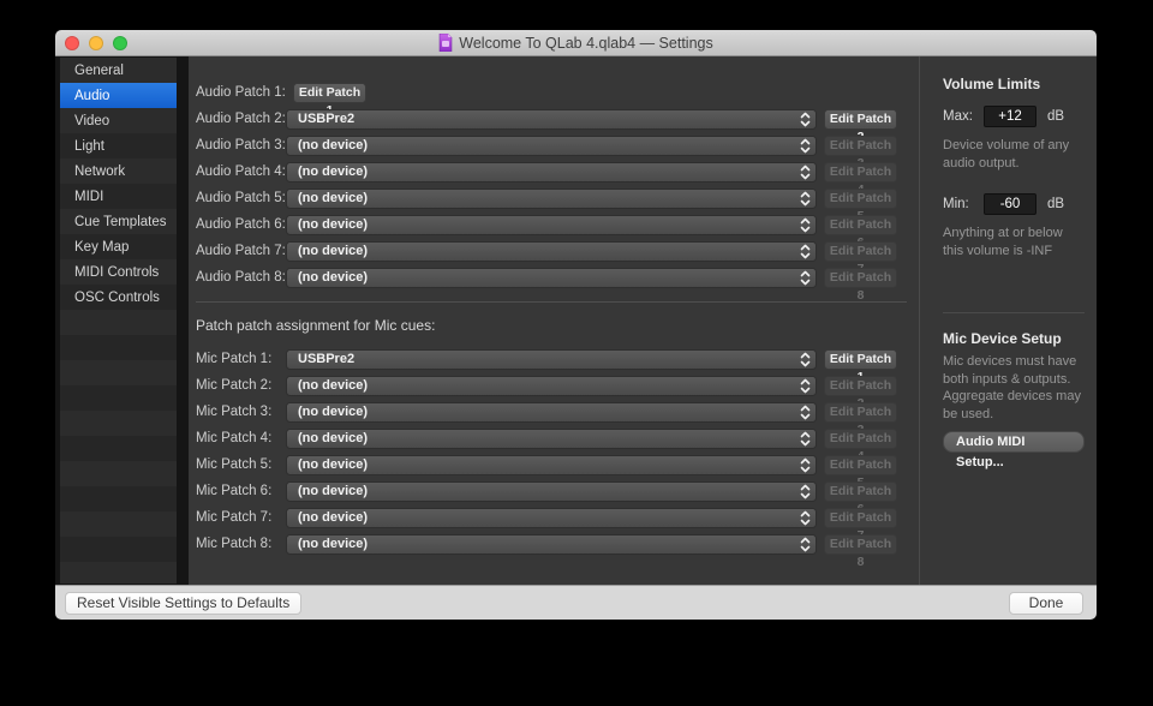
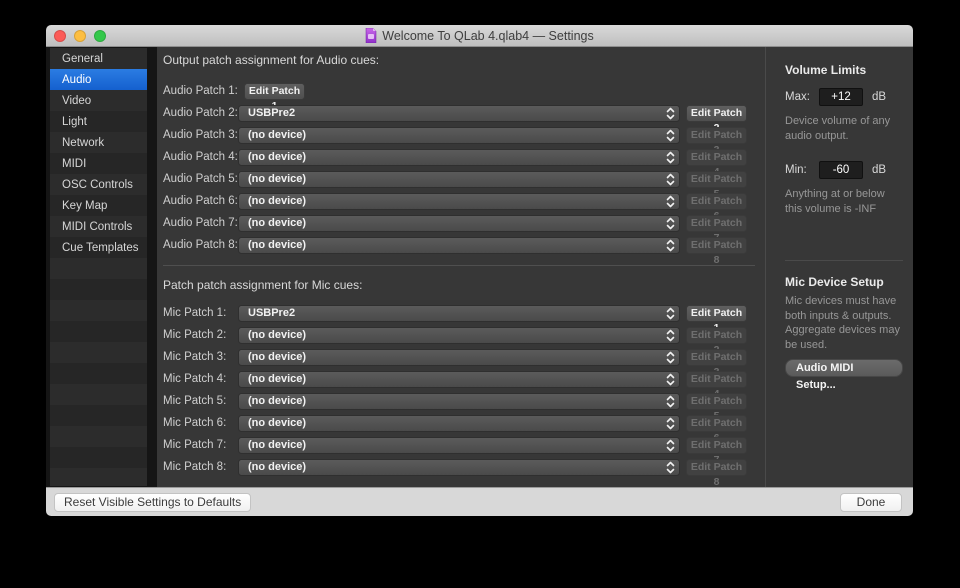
  Welcome To QLab 4.qlab4 — Settings
  General
  Audio
  Video
  Light
  Network
  MIDI
- Cue Templates
+ OSC Controls
  Key Map
  MIDI Controls
- OSC Controls
+ Cue Templates
+ Output patch assignment for Audio cues:
  Audio Patch 1:
  Edit Patch
  Audio Patch 2:
  USBPre2
  Edit Patch
  Audio Patch 3:
  (no device)
  Edit Patch
  Audio Patch 4:
  (no device)
  Edit Patch
  Audio Patch 5:
  (no device)
  Edit Patch
  Audio Patch 6:
  (no device)
  Edit Patch
  Audio Patch 7:
  (no device)
  Edit Patch
  Audio Patch 8:
  (no device)
  Edit Patch 8
  Patch patch assignment for Mic cues:
  Mic Patch 1:
  USBPre2
  Edit Patch
  Mic Patch 2:
  (no device)
  Edit Patch
  Mic Patch 3:
  (no device)
  Edit Patch
  Mic Patch 4:
  (no device)
  Edit Patch
  Mic Patch 5:
  (no device)
  Edit Patch
  Mic Patch 6:
  (no device)
  Edit Patch
  Mic Patch 7:
  (no device)
  Edit Patch
  Mic Patch 8:
  (no device)
  Edit Patch 8
  Volume Limits
  Max:
  +12
  dB
  Device volume of any audio output.
  Min:
  -60
  dB
  Anything at or below this volume is -INF
  Mic Device Setup
  Mic devices must have both inputs & outputs. Aggregate devices may be used.
  Audio MIDI Setup...
  Reset Visible Settings to Defaults
  Done
